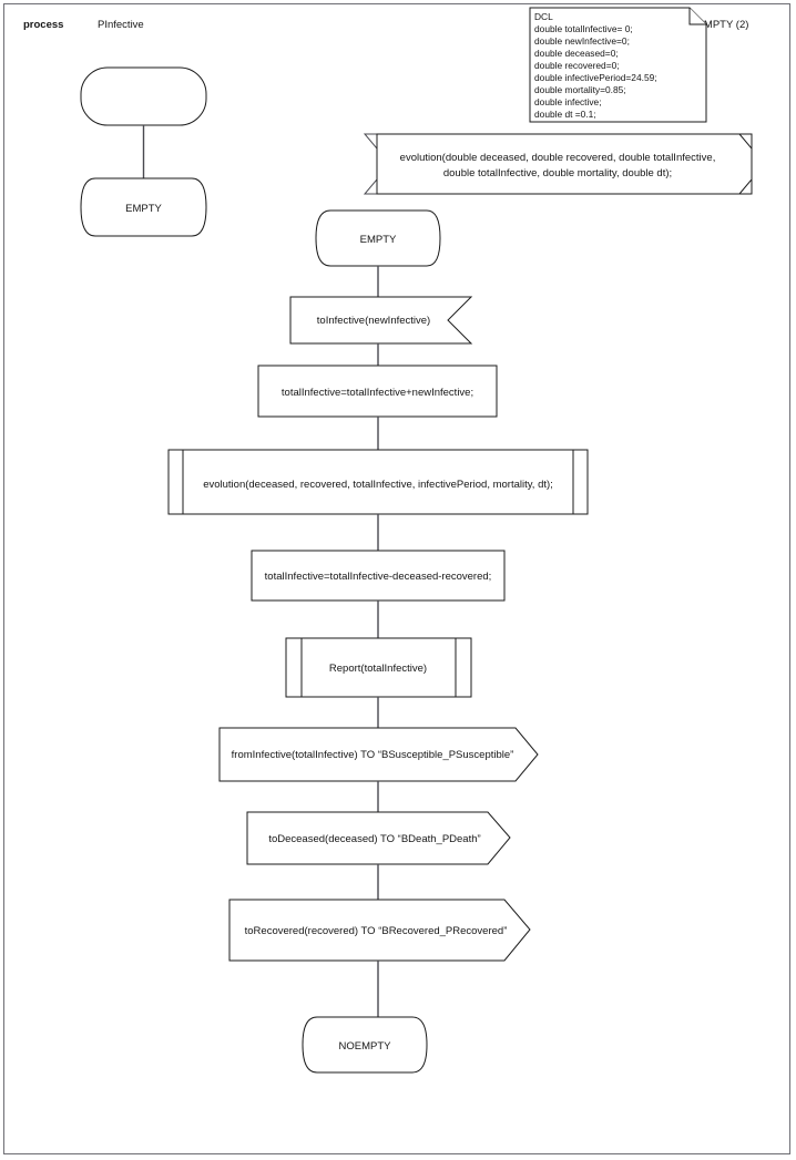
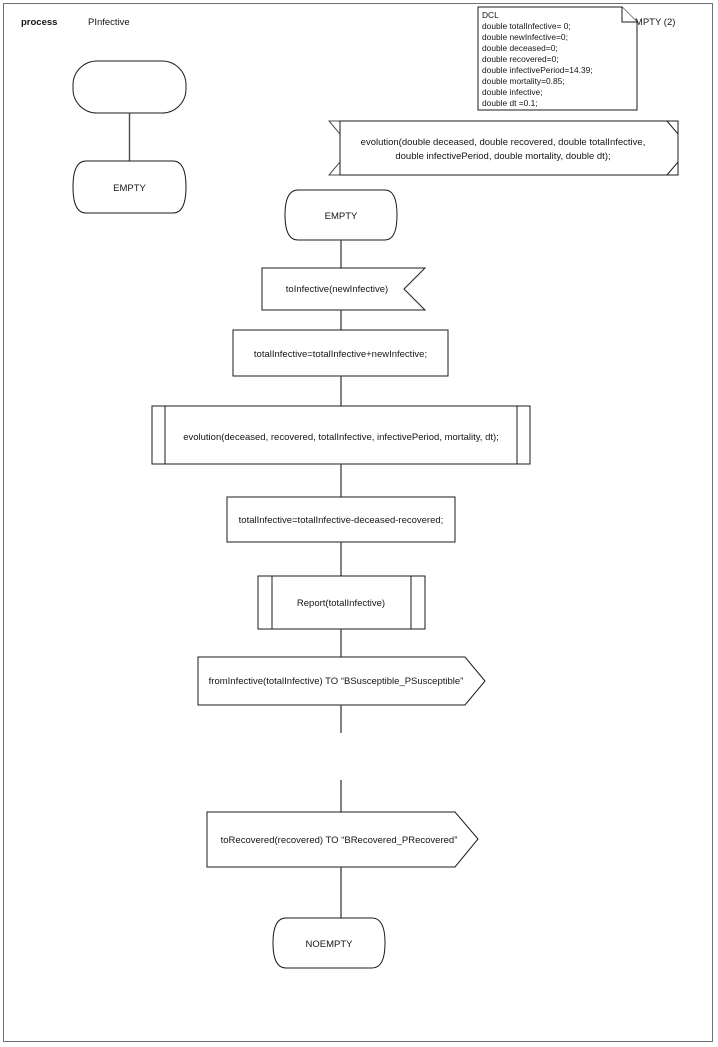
  process
  PInfective
  MPTY (2)
  DCL
  double totalInfective= 0;
  double newInfective=0;
  double deceased=0;
  double recovered=0;
- double infectivePeriod=24.59;
+ double infectivePeriod=14.39;
  double mortality=0.85;
  double infective;
  double dt =0.1;
  EMPTY
  evolution(double deceased, double recovered, double totalInfective,
- double totalInfective, double mortality, double dt);
+ double infectivePeriod, double mortality, double dt);
  EMPTY
  toInfective(newInfective)
  totalInfective=totalInfective+newInfective;
  evolution(deceased, recovered, totalInfective, infectivePeriod, mortality, dt);
  totalInfective=totalInfective-deceased-recovered;
  Report(totalInfective)
  fromInfective(totalInfective) TO “BSusceptible_PSusceptible”
- toDeceased(deceased) TO “BDeath_PDeath”
  toRecovered(recovered) TO “BRecovered_PRecovered”
  NOEMPTY
